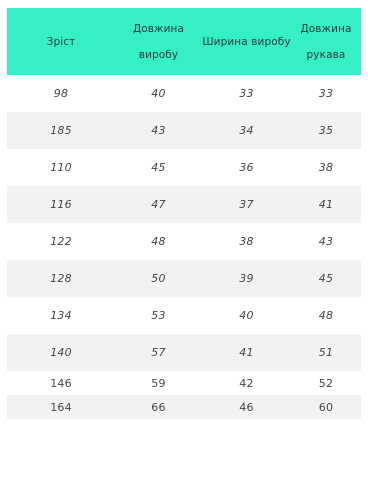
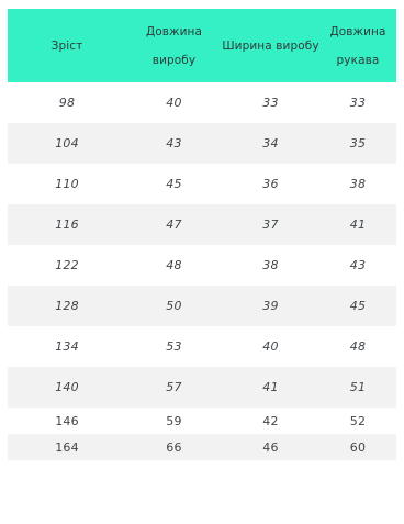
  Зріст	Довжина виробу	Ширина виробу	Довжина рукава
  98	40	33	33
- 185	43	34	35
+ 104	43	34	35
  110	45	36	38
  116	47	37	41
  122	48	38	43
  128	50	39	45
  134	53	40	48
  140	57	41	51
  146	59	42	52
  164	66	46	60
